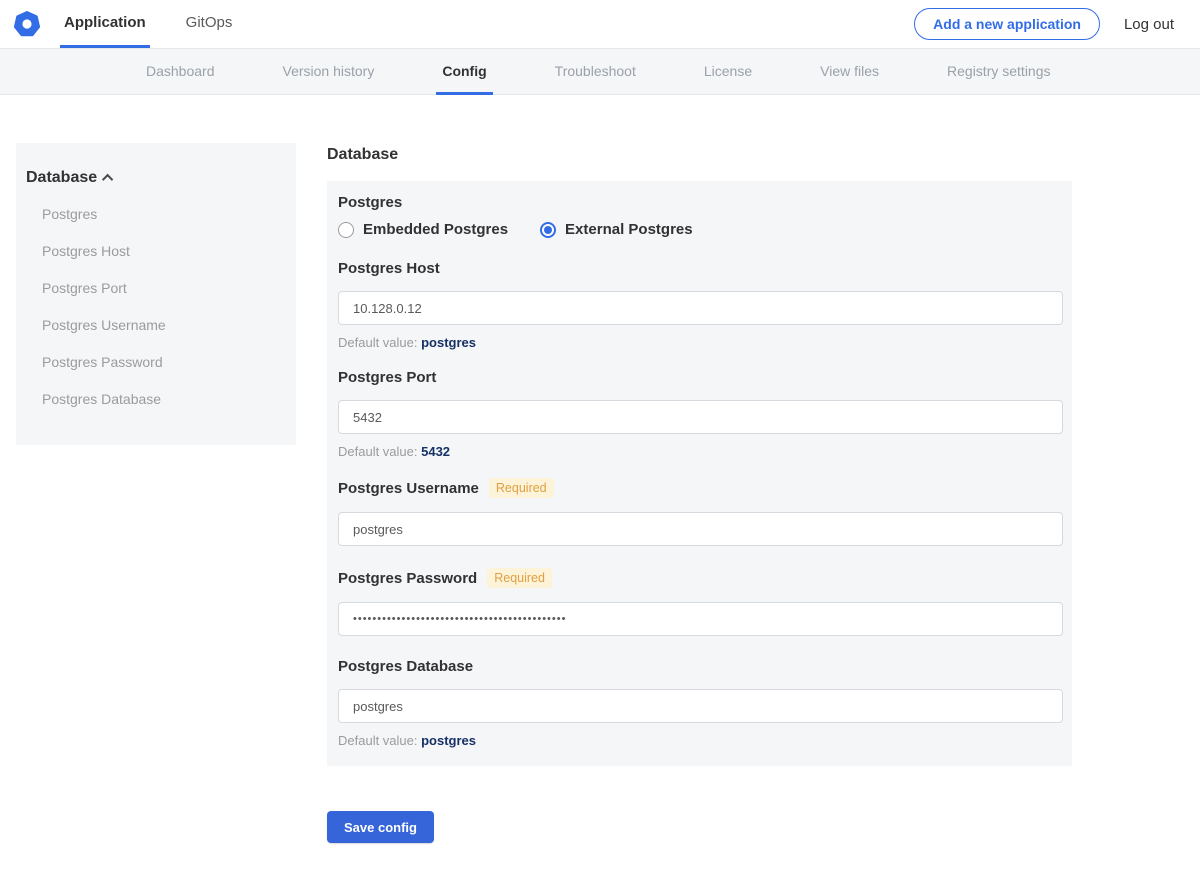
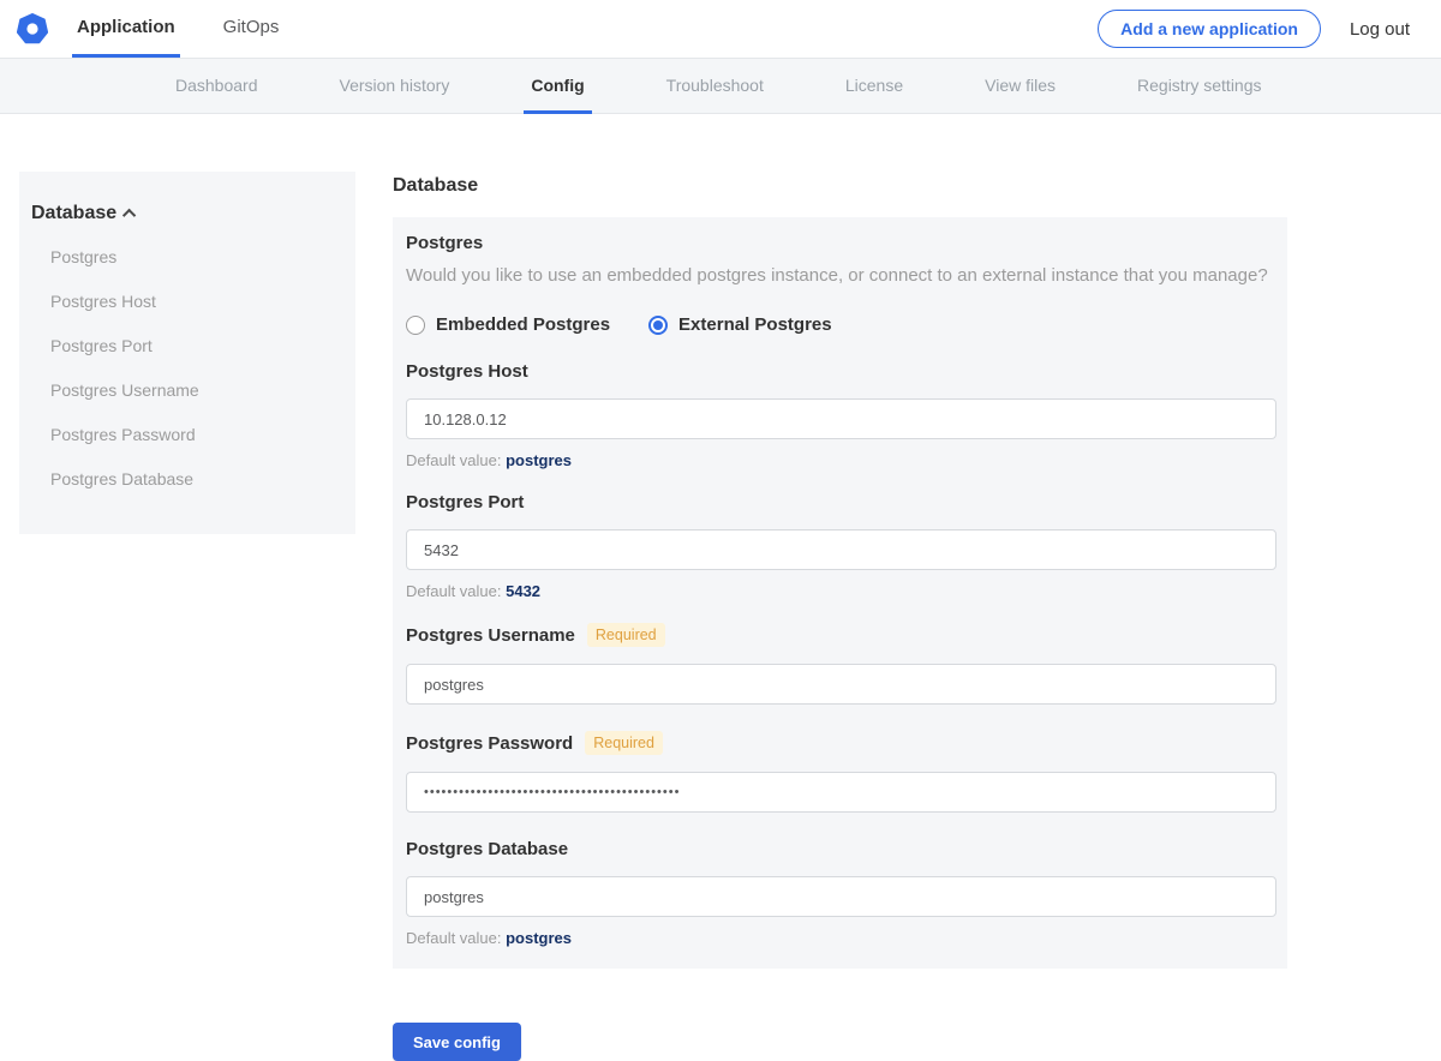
  Application
  GitOps
  Add a new application
  Log out
  Dashboard
  Version history
  Config
  Troubleshoot
  License
  View files
  Registry settings
  Database
  Postgres
  Postgres Host
  Postgres Port
  Postgres Username
  Postgres Password
  Postgres Database
  Database
  Postgres
+ Would you like to use an embedded postgres instance, or connect to an external instance that you manage?
  Embedded Postgres
  External Postgres
  Postgres Host
  10.128.0.12
  Default value: postgres
  Postgres Port
  5432
  Default value: 5432
  Postgres Username
  Required
  postgres
  Postgres Password
  Required
  ••••••••••••••••••••••••••••••••••••••••••••
  Postgres Database
  postgres
  Default value: postgres
  Save config
